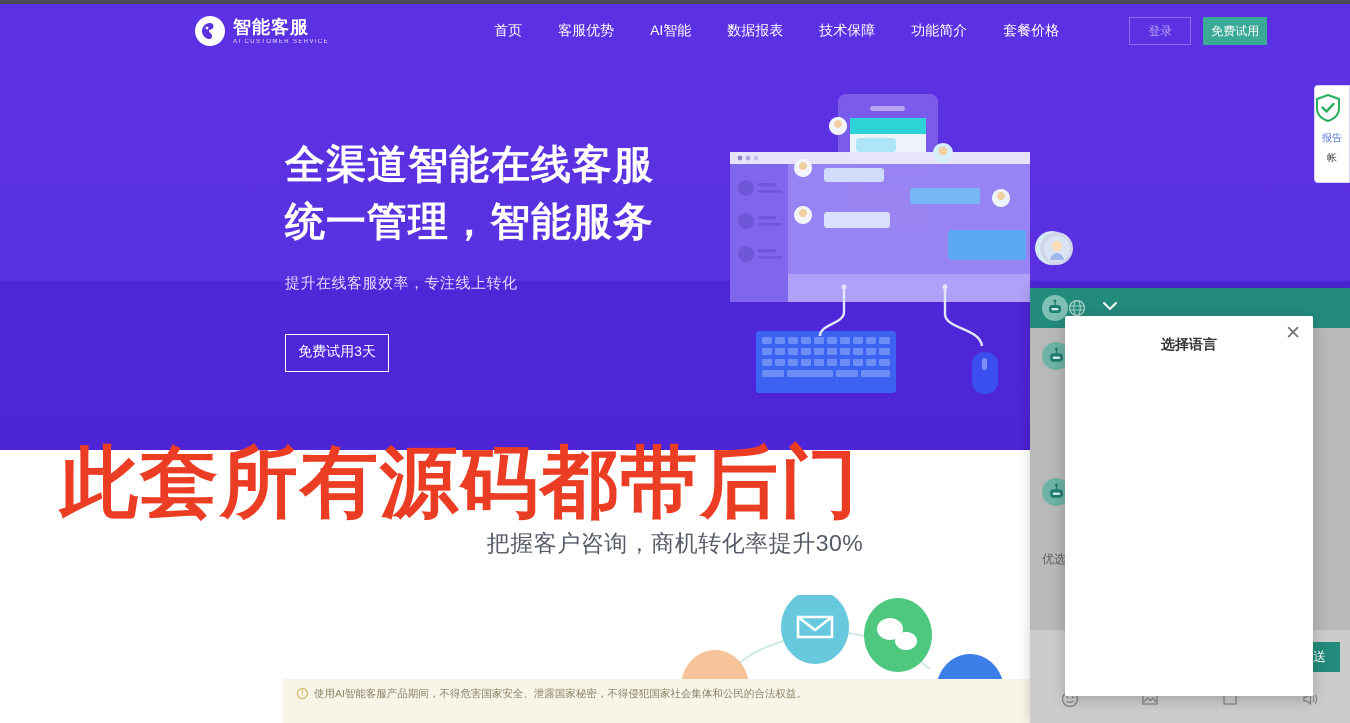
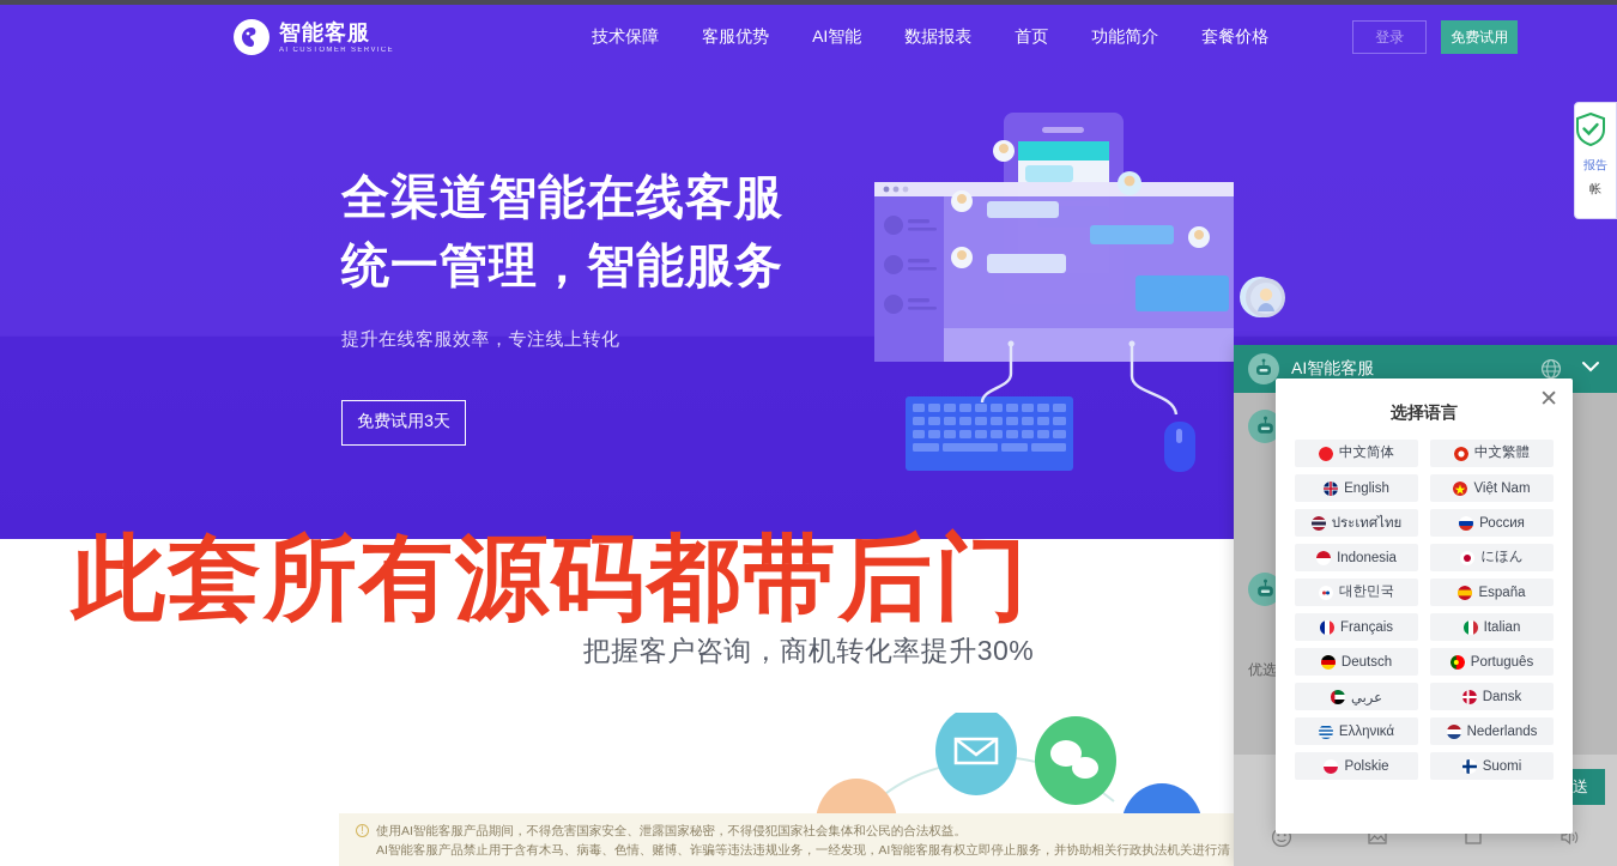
  智能客服
- 首页
+ 技术保障
  客服优势
  AI智能
  数据报表
- 技术保障
+ 首页
  功能简介
  套餐价格
  登录
  免费试用
  全渠道智能在线客服
  统一管理，智能服务
  提升在线客服效率，专注线上转化
  免费试用3天
  把握客户咨询，商机转化率提升30%
  此套所有源码都带后门
  !
  使用AI智能客服产品期间，不得危害国家安全、泄露国家秘密，不得侵犯国家社会集体和公民的合法权益。
+ AI智能客服产品禁止用于含有木马、病毒、色情、赌博、诈骗等违法违规业务，一经发现，AI智能客服有权立即停止服务，并协助相关行政执法机关进行清
+ AI智能客服
  优选
  ✕
  选择语言
+ 中文简体
+ 中文繁體
+ English
+ Việt Nam
+ ประเทศไทย
+ Россия
+ Indonesia
+ にほん
+ 대한민국
+ España
+ Français
+ Italian
+ Deutsch
+ Português
+ عربي
+ Dansk
+ Ελληνικά
+ Nederlands
+ Polskie
+ Suomi
  报告
  帐
